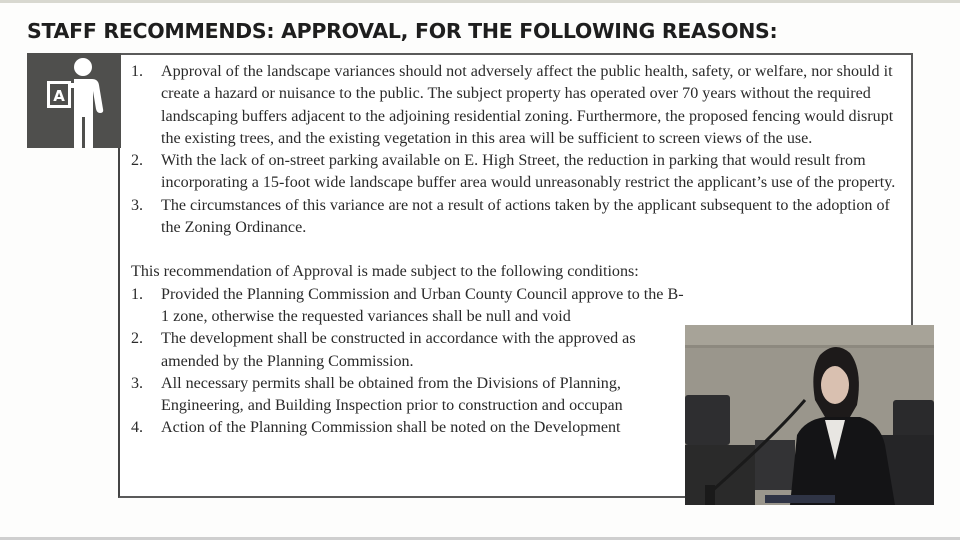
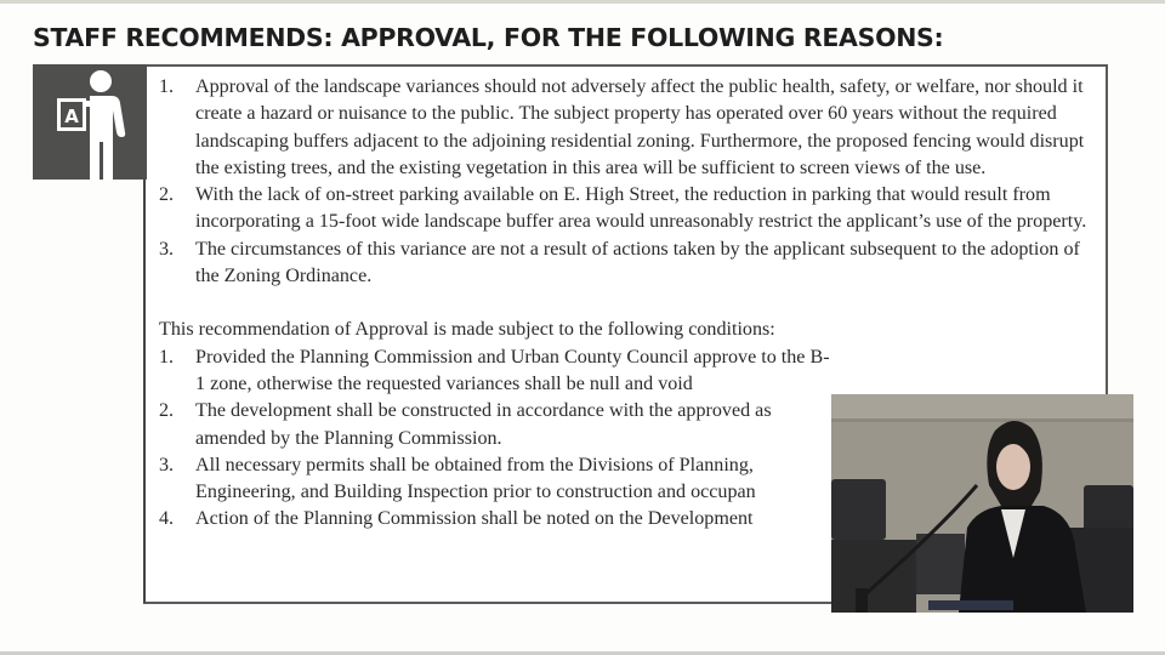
  STAFF RECOMMENDS: APPROVAL, FOR THE FOLLOWING REASONS:
  A
  1.
- Approval of the landscape variances should not adversely affect the public health, safety, or welfare, nor should it create a hazard or nuisance to the public. The subject property has operated over 70 years without the required landscaping buffers adjacent to the adjoining residential zoning. Furthermore, the proposed fencing would disrupt the existing trees, and the existing vegetation in this area will be sufficient to screen views of the use.
+ Approval of the landscape variances should not adversely affect the public health, safety, or welfare, nor should it create a hazard or nuisance to the public. The subject property has operated over 60 years without the required landscaping buffers adjacent to the adjoining residential zoning. Furthermore, the proposed fencing would disrupt the existing trees, and the existing vegetation in this area will be sufficient to screen views of the use.
  2.
  With the lack of on-street parking available on E. High Street, the reduction in parking that would result from incorporating a 15-foot wide landscape buffer area would unreasonably restrict the applicant’s use of the property.
  3.
  The circumstances of this variance are not a result of actions taken by the applicant subsequent to the adoption of the Zoning Ordinance.
  This recommendation of Approval is made subject to the following conditions:
  1.
  Provided the Planning Commission and Urban County Council approve to the B-1 zone, otherwise the requested variances shall be null and void
  2.
  The development shall be constructed in accordance with the approved as amended by the Planning Commission.
  3.
  All necessary permits shall be obtained from the Divisions of Planning, Engineering, and Building Inspection prior to construction and occupan
  4.
  Action of the Planning Commission shall be noted on the Development
